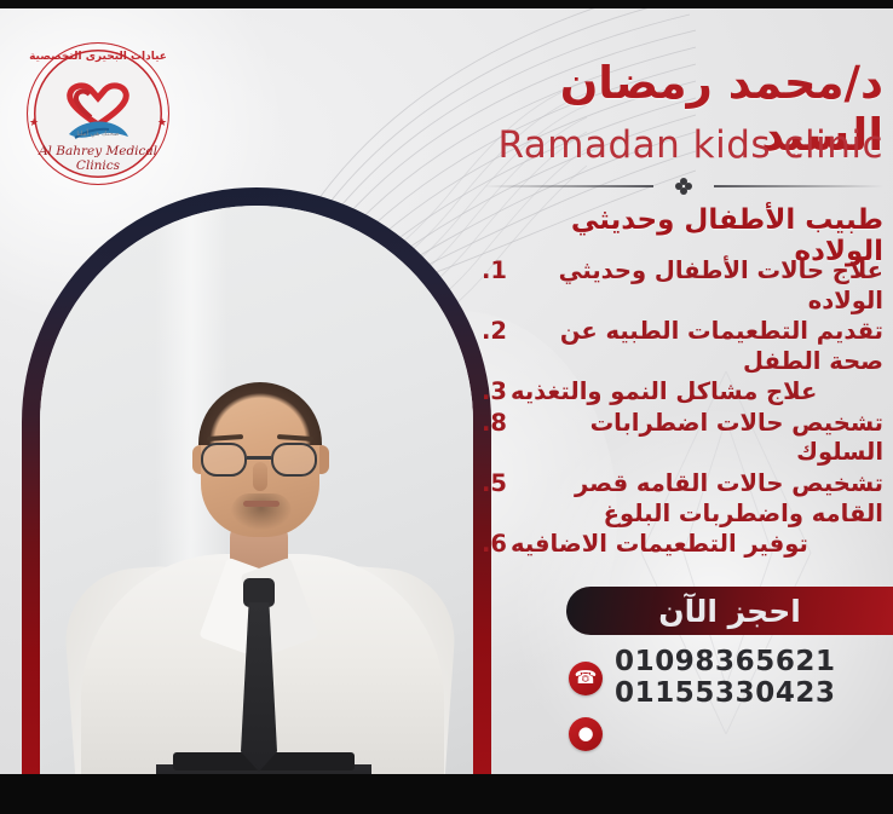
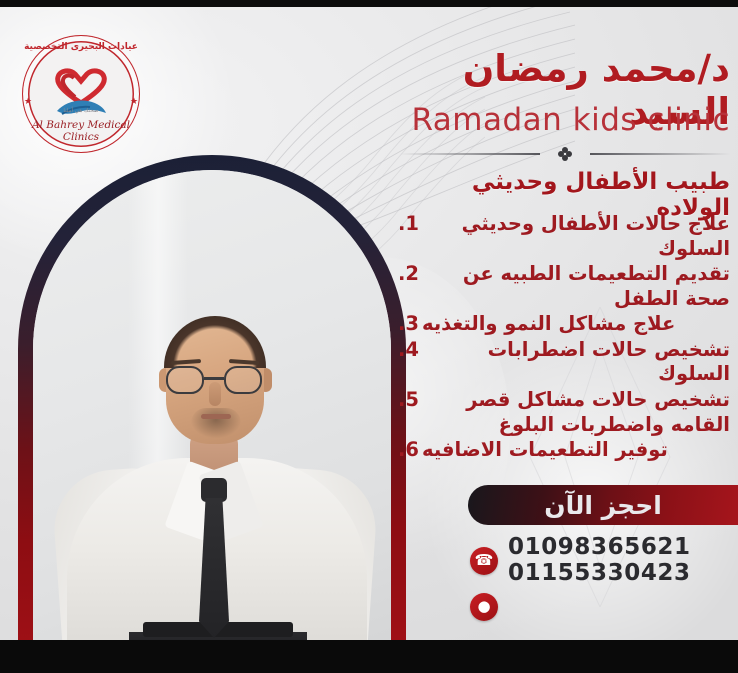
  عيادات البحيرى التخصصية
  ★
  ★
  Al Bahrey Medical Clinics
  د/محمد رمضان السيد
  Ramadan kids clinic
  طبيب الأطفال وحديثي الولاده
- علاج حالات الأطفال وحديثي الولاده
+ علاج حالات الأطفال وحديثي السلوك
  1.
  تقديم التطعيمات الطبيه عن صحة الطفل
  2.
  علاج مشاكل النمو والتغذيه
  3.
  تشخيص حالات اضطرابات السلوك
- 8.
+ 4.
- تشخيص حالات القامه قصر القامه واضطربات البلوغ
+ تشخيص حالات مشاكل قصر القامه واضطربات البلوغ
  5.
  توفير التطعيمات الاضافيه
  6.
  احجز الآن
  ☎
  01098365621
  01155330423
  ●
